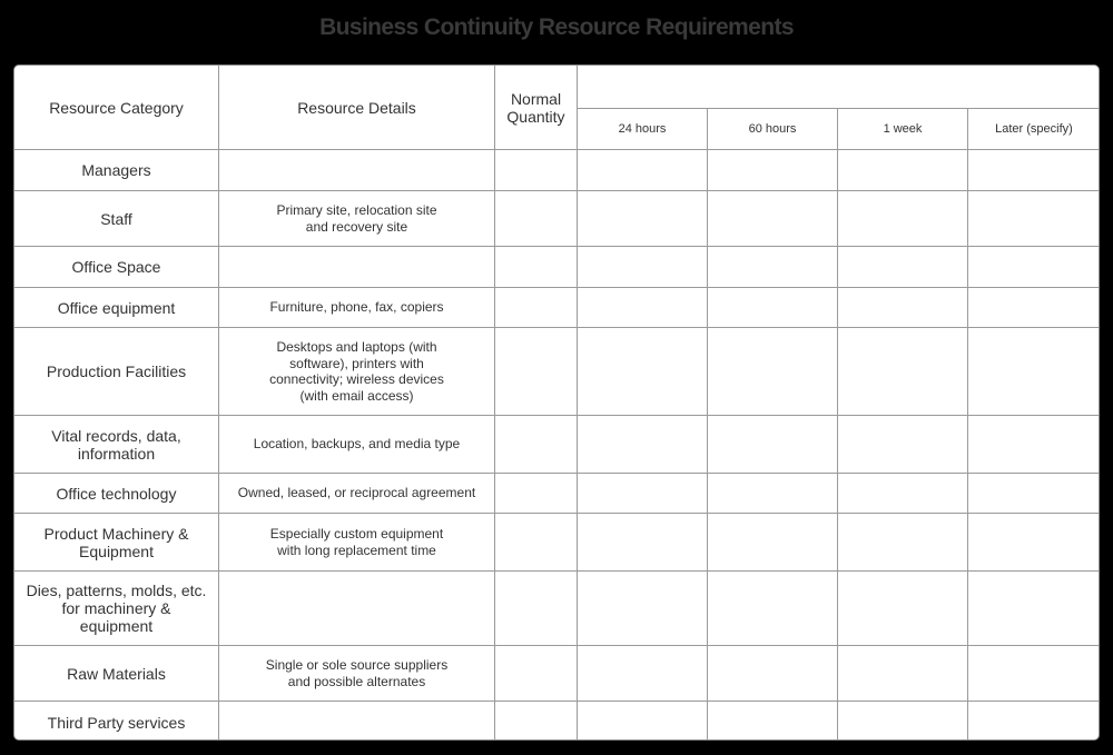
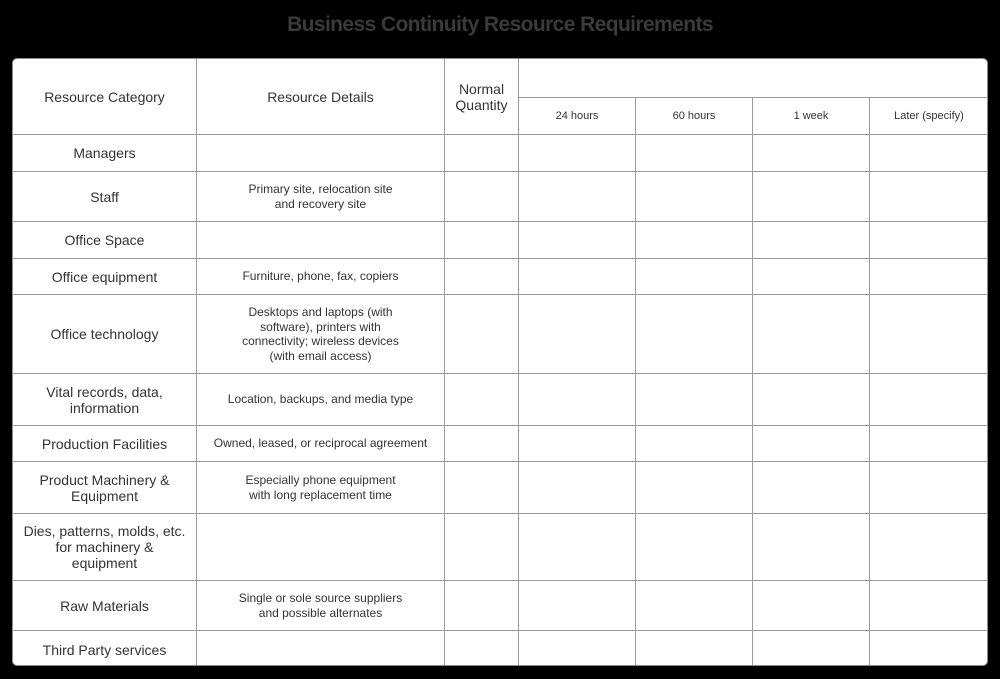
  Business Continuity Resource Requirements
  Resource Category	Resource Details	Normal Quantity
  24 hours	60 hours	1 week	Later (specify)
  Managers
  Staff	Primary site, relocation site and recovery site
  Office Space
  Office equipment	Furniture, phone, fax, copiers
- Production Facilities	Desktops and laptops (with software), printers with connectivity; wireless devices (with email access)
+ Office technology	Desktops and laptops (with software), printers with connectivity; wireless devices (with email access)
  Vital records, data, information	Location, backups, and media type
- Office technology	Owned, leased, or reciprocal agreement
+ Production Facilities	Owned, leased, or reciprocal agreement
- Product Machinery & Equipment	Especially custom equipment with long replacement time
+ Product Machinery & Equipment	Especially phone equipment with long replacement time
  Dies, patterns, molds, etc. for machinery & equipment
  Raw Materials	Single or sole source suppliers and possible alternates
  Third Party services
